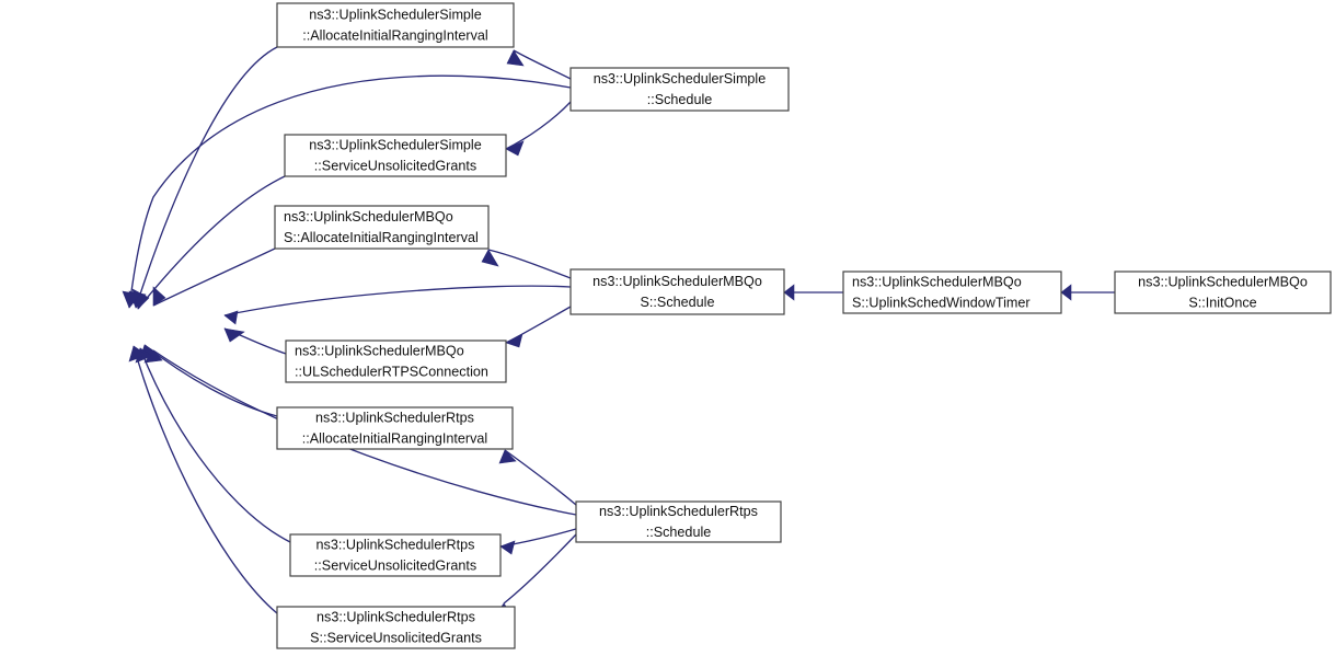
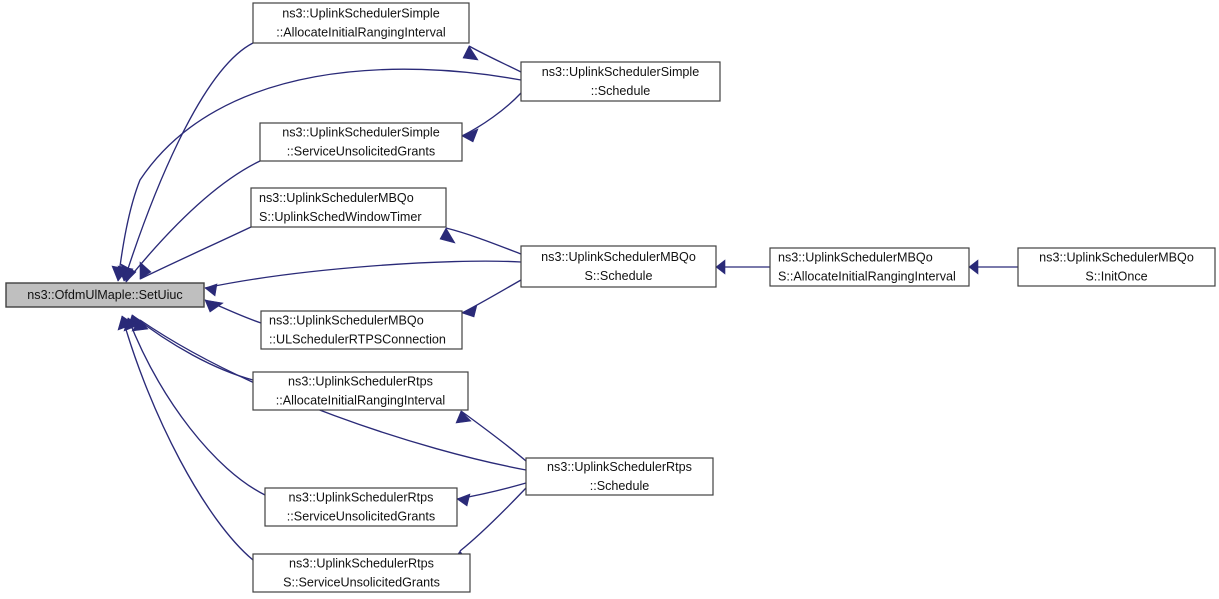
+ ns3::OfdmUlMaple::SetUiuc
  ns3::UplinkSchedulerSimple
  ::AllocateInitialRangingInterval
  ns3::UplinkSchedulerSimple
  ::Schedule
  ns3::UplinkSchedulerSimple
  ::ServiceUnsolicitedGrants
  ns3::UplinkSchedulerMBQo
- S::AllocateInitialRangingInterval
+ S::UplinkSchedWindowTimer
  ns3::UplinkSchedulerMBQo
  S::Schedule
  ns3::UplinkSchedulerMBQo
  ::ULSchedulerRTPSConnection
  ns3::UplinkSchedulerMBQo
- S::UplinkSchedWindowTimer
+ S::AllocateInitialRangingInterval
  ns3::UplinkSchedulerMBQo
  S::InitOnce
  ns3::UplinkSchedulerRtps
  ::AllocateInitialRangingInterval
  ns3::UplinkSchedulerRtps
  ::Schedule
  ns3::UplinkSchedulerRtps
  ::ServiceUnsolicitedGrants
  ns3::UplinkSchedulerRtps
  S::ServiceUnsolicitedGrants
